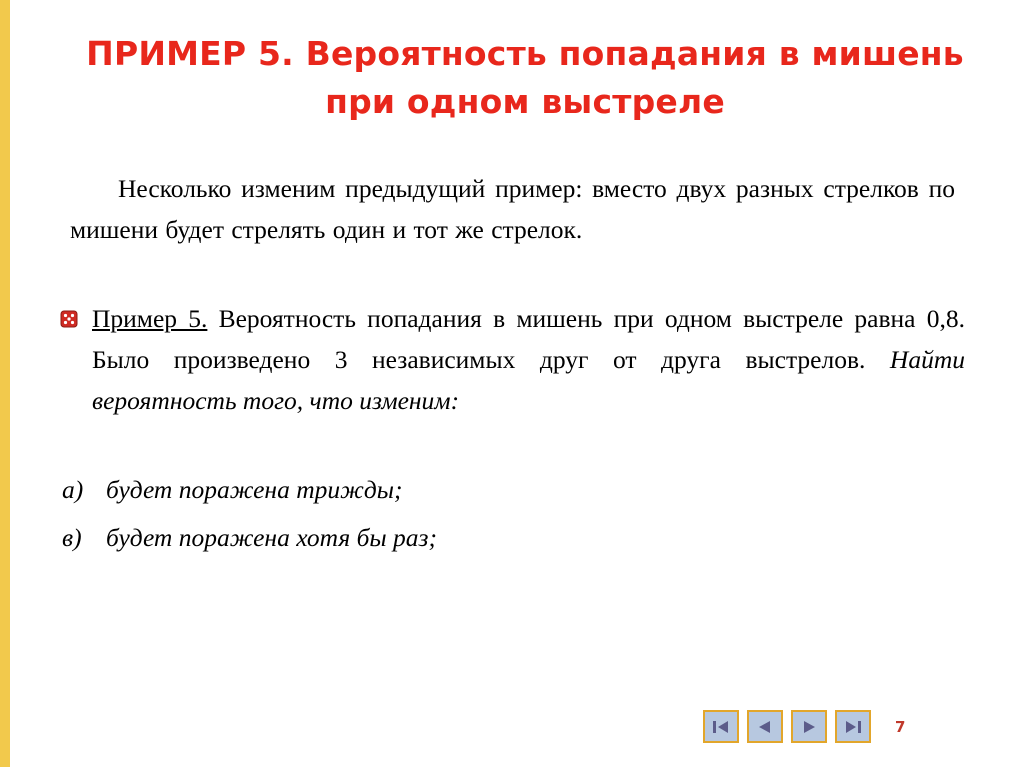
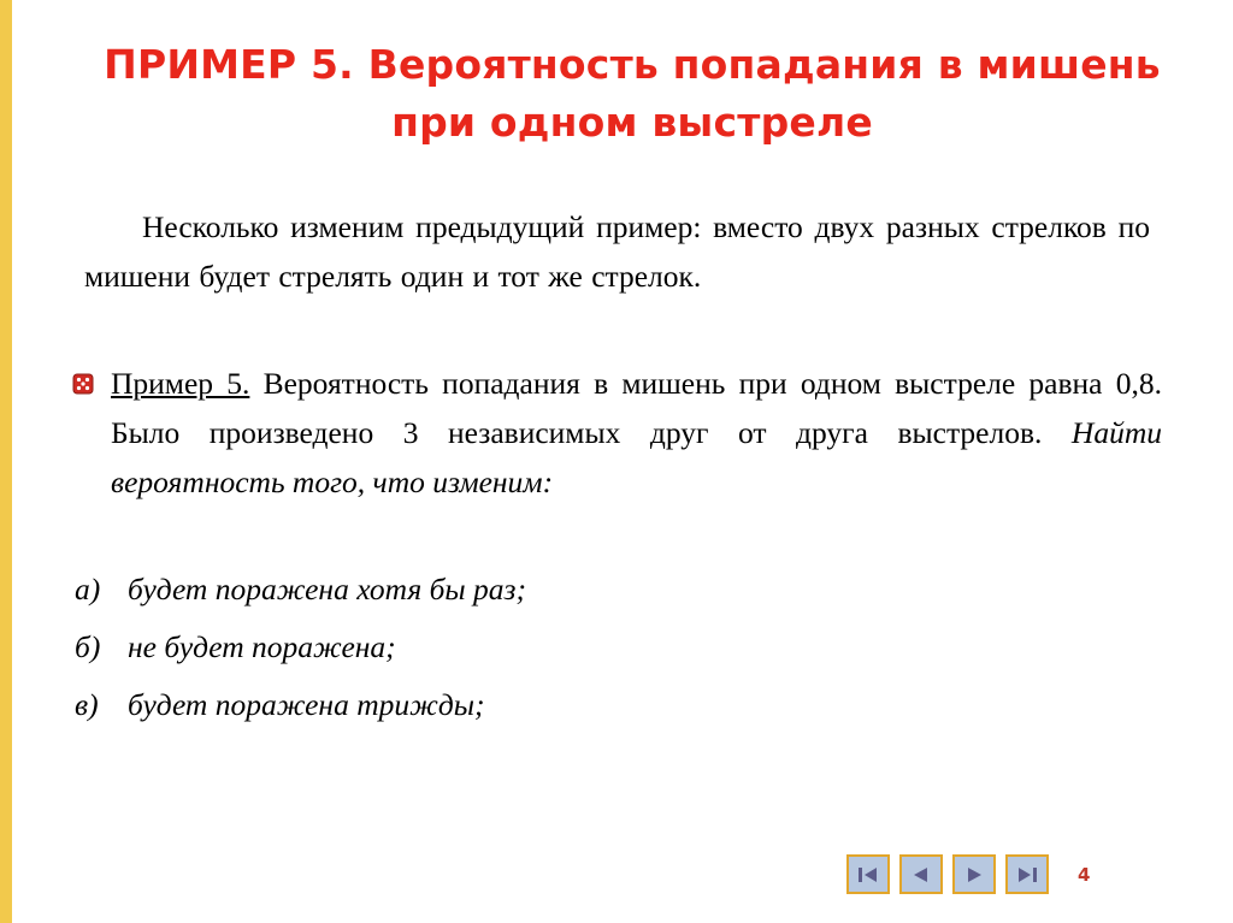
  ПРИМЕР 5. Вероятность попадания в мишень при одном выстреле
  Несколько изменим предыдущий пример: вместо двух разных стрелков по мишени будет стрелять один и тот же стрелок.
  Пример 5. Вероятность попадания в мишень при одном выстреле равна 0,8. Было произведено 3 независимых друг от друга выстрелов. Найти вероятность того, что изменим:
  а)
- будет поражена трижды;
+ будет поражена хотя бы раз;
+ б)
+ не будет поражена;
  в)
- будет поражена хотя бы раз;
+ будет поражена трижды;
- 7
+ 4
